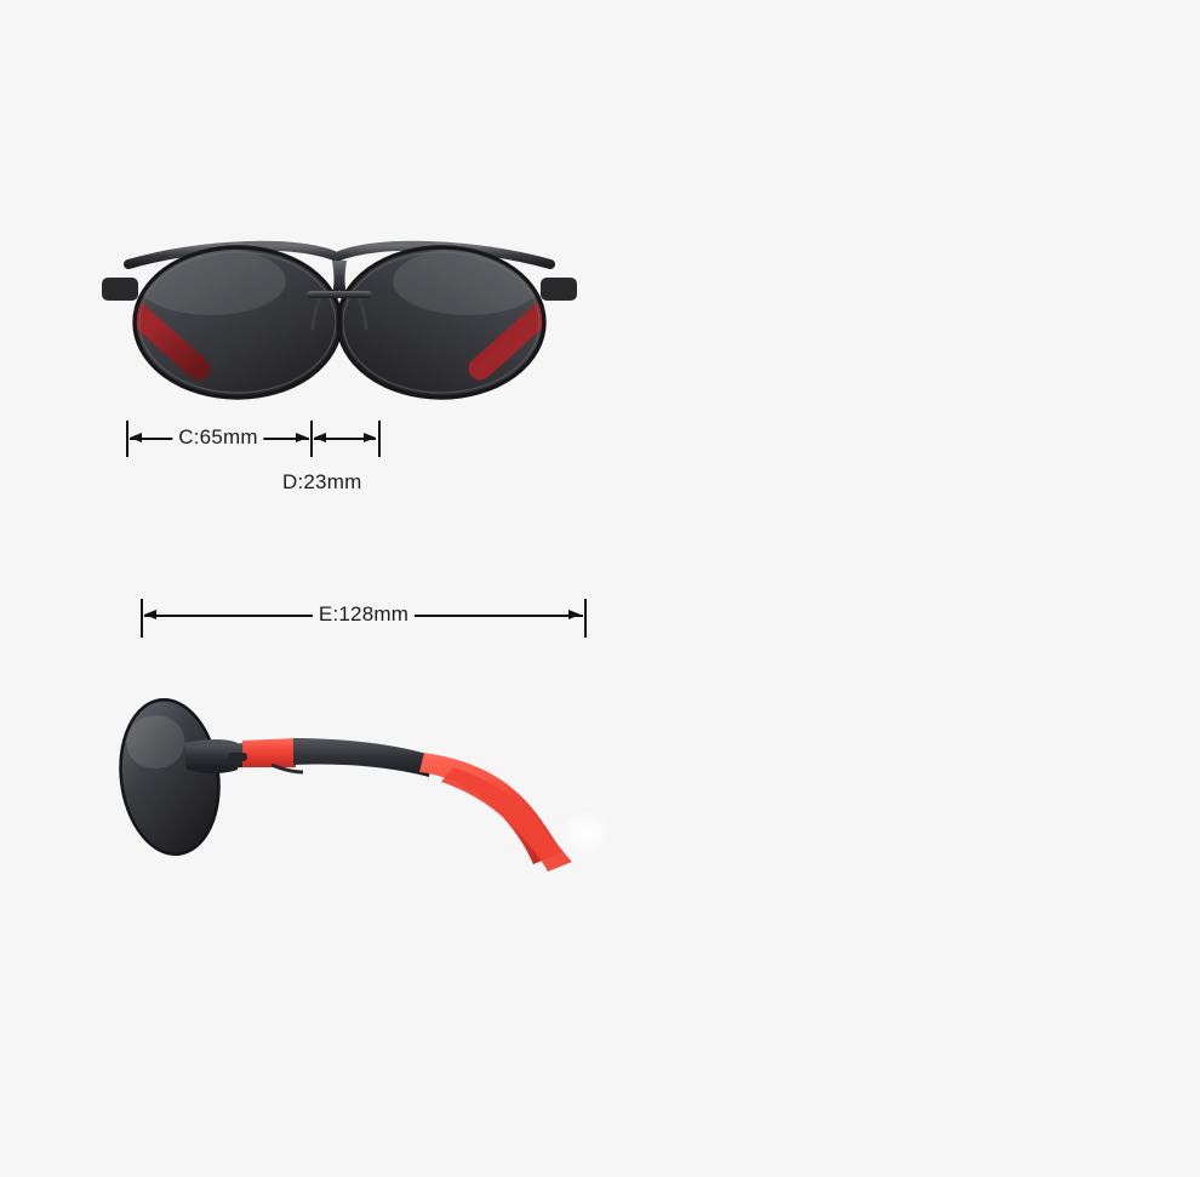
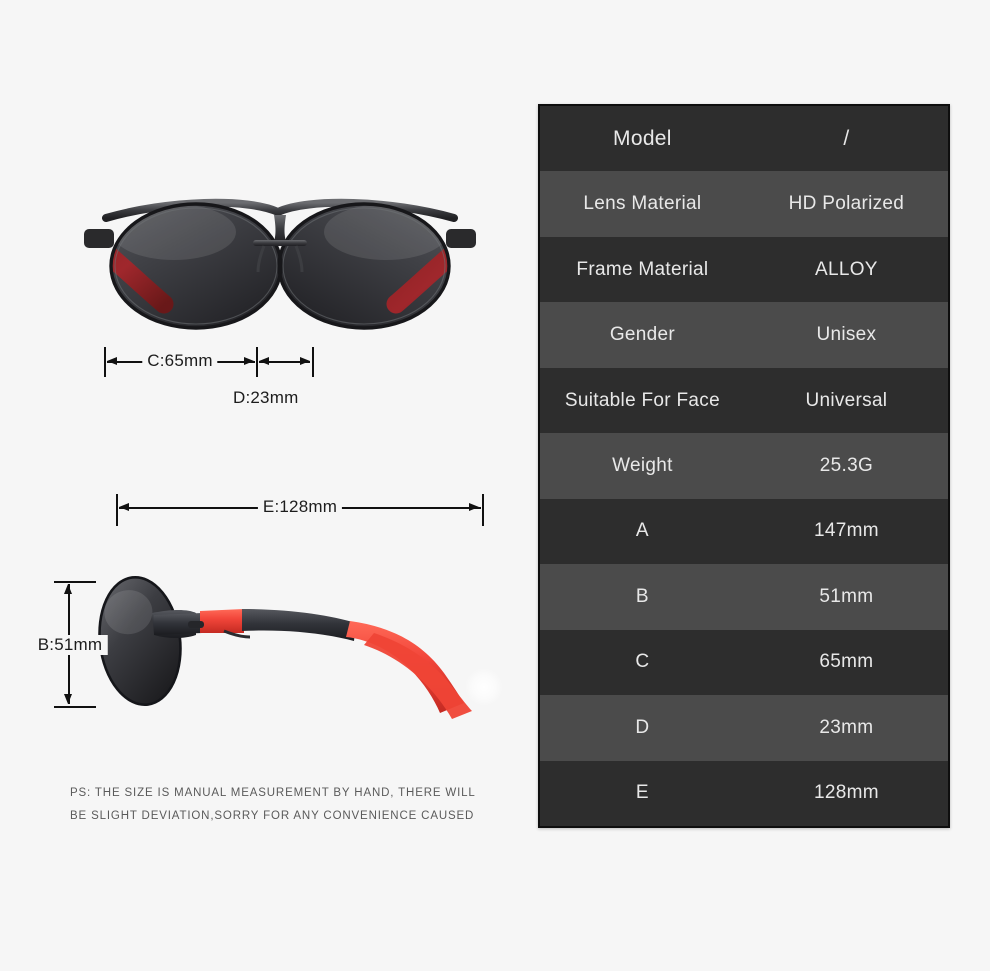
  C:65mm
  D:23mm
  E:128mm
+ B:51mm
+ PS: THE SIZE IS MANUAL MEASUREMENT BY HAND, THERE WILL
+ BE SLIGHT DEVIATION,SORRY FOR ANY CONVENIENCE CAUSED
+ Model
+ /
+ Lens Material
+ HD Polarized
+ Frame Material
+ ALLOY
+ Gender
+ Unisex
+ Suitable For Face
+ Universal
+ Weight
+ 25.3G
+ A
+ 147mm
+ B
+ 51mm
+ C
+ 65mm
+ D
+ 23mm
+ E
+ 128mm
